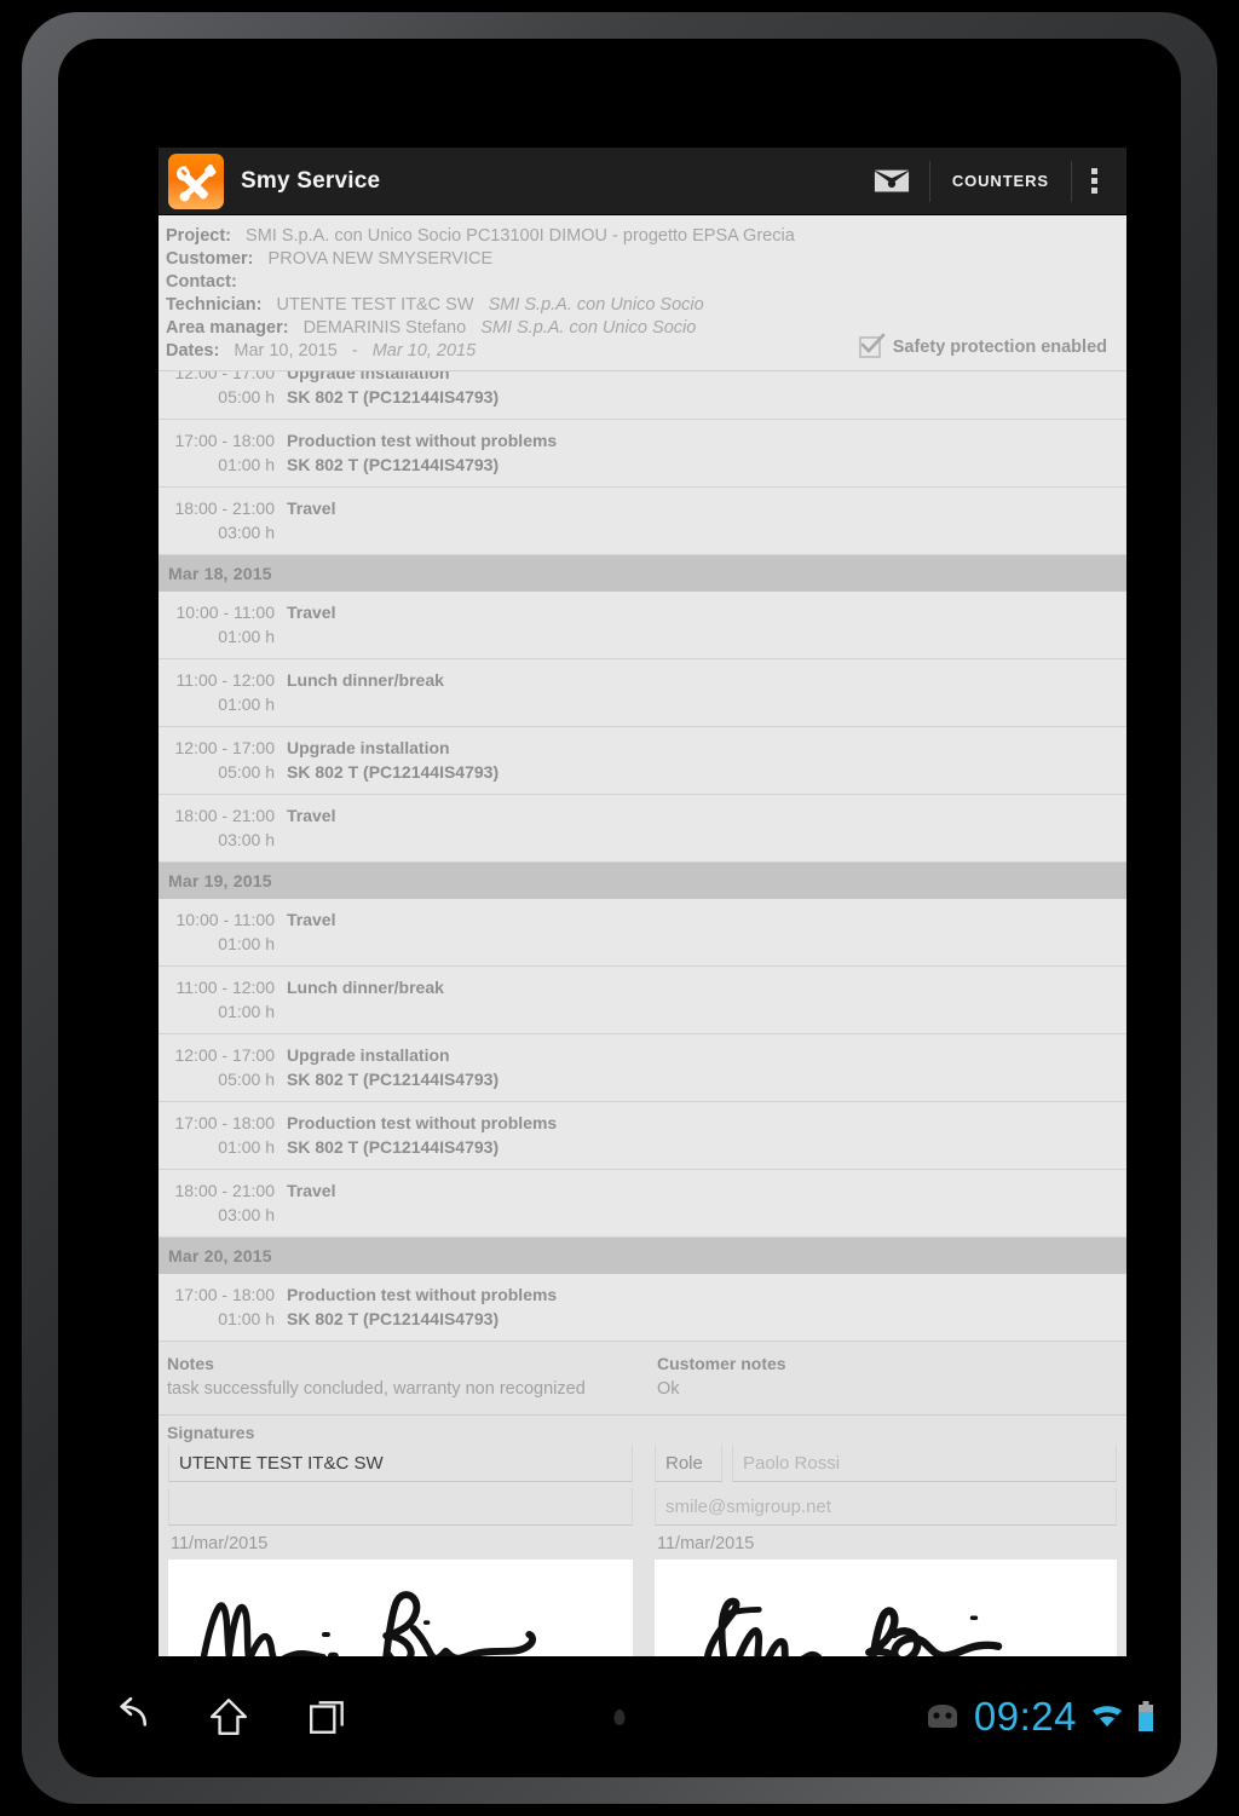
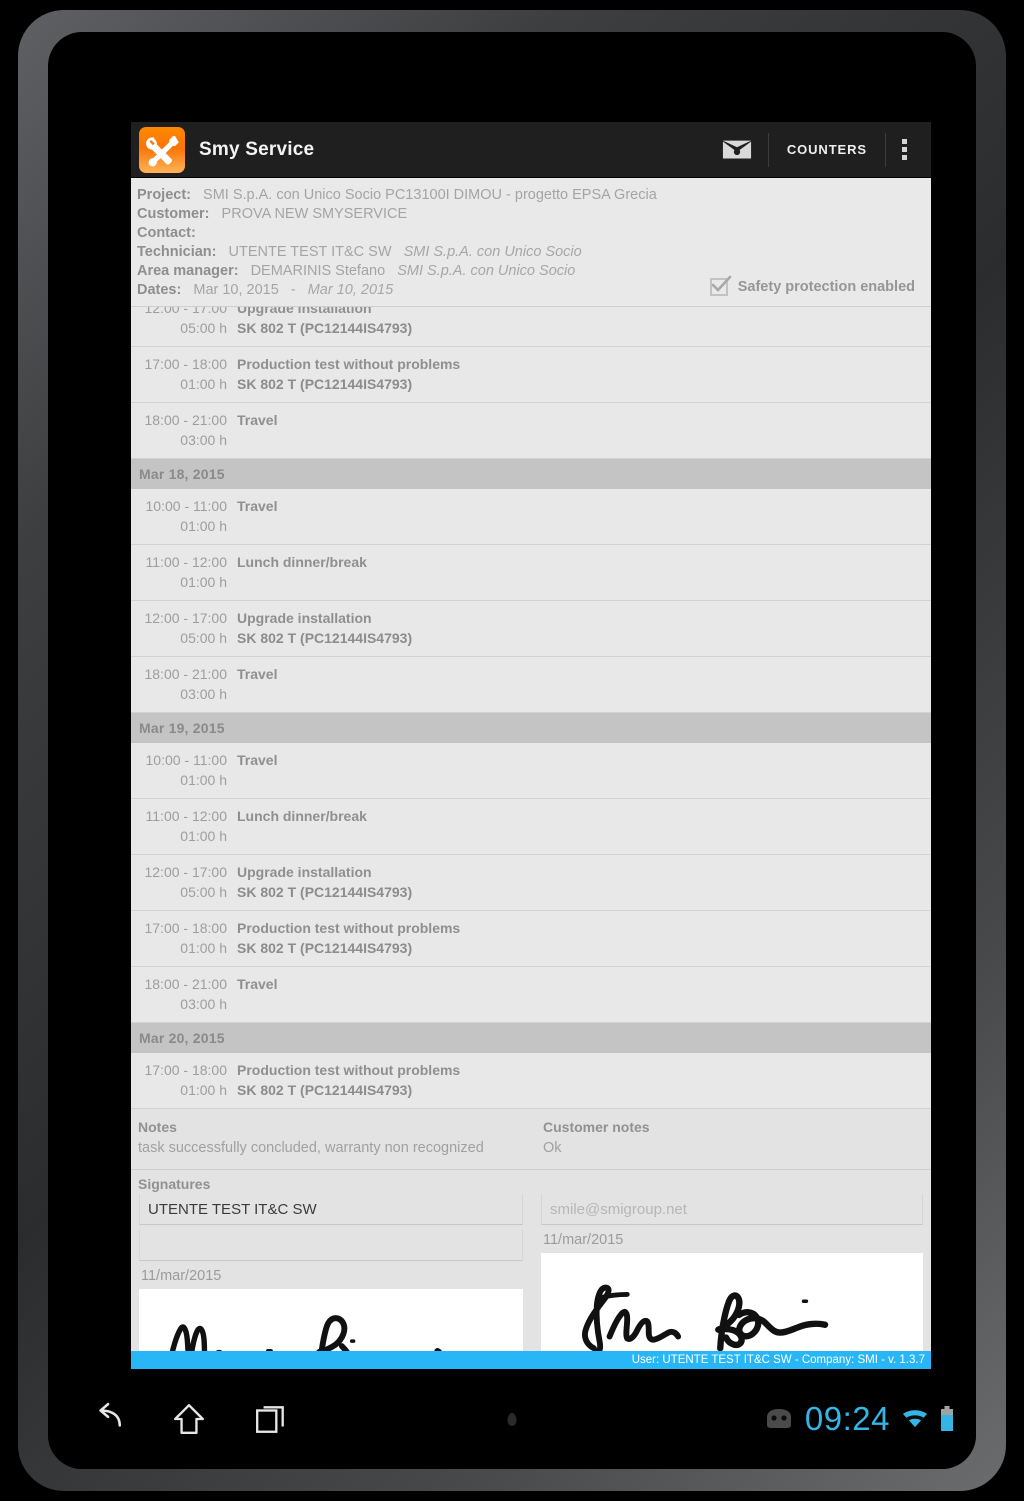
  Smy Service
  COUNTERS
  Project: SMI S.p.A. con Unico Socio PC13100I DIMOU - progetto EPSA Grecia
  Customer: PROVA NEW SMYSERVICE
  Contact:
  Technician: UTENTE TEST IT&C SW SMI S.p.A. con Unico Socio
  Area manager: DEMARINIS Stefano SMI S.p.A. con Unico Socio
  Dates: Mar 10, 2015 - Mar 10, 2015
  Safety protection enabled
  12:00 - 17:00
  05:00 h
  Upgrade installation
  SK 802 T (PC12144IS4793)
  17:00 - 18:00
  01:00 h
  Production test without problems
  SK 802 T (PC12144IS4793)
  18:00 - 21:00
  03:00 h
  Travel
  Mar 18, 2015
  10:00 - 11:00
  01:00 h
  Travel
  11:00 - 12:00
  01:00 h
  Lunch dinner/break
  12:00 - 17:00
  05:00 h
  Upgrade installation
  SK 802 T (PC12144IS4793)
  18:00 - 21:00
  03:00 h
  Travel
  Mar 19, 2015
  10:00 - 11:00
  01:00 h
  Travel
  11:00 - 12:00
  01:00 h
  Lunch dinner/break
  12:00 - 17:00
  05:00 h
  Upgrade installation
  SK 802 T (PC12144IS4793)
  17:00 - 18:00
  01:00 h
  Production test without problems
  SK 802 T (PC12144IS4793)
  18:00 - 21:00
  03:00 h
  Travel
  Mar 20, 2015
  17:00 - 18:00
  01:00 h
  Production test without problems
  SK 802 T (PC12144IS4793)
  Notes
  task successfully concluded, warranty non recognized
  Customer notes
  Ok
  Signatures
  UTENTE TEST IT&C SW
  11/mar/2015
- Role
- Paolo Rossi
  smile@smigroup.net
  11/mar/2015
+ User: UTENTE TEST IT&C SW - Company: SMI - v. 1.3.7
  09:24
